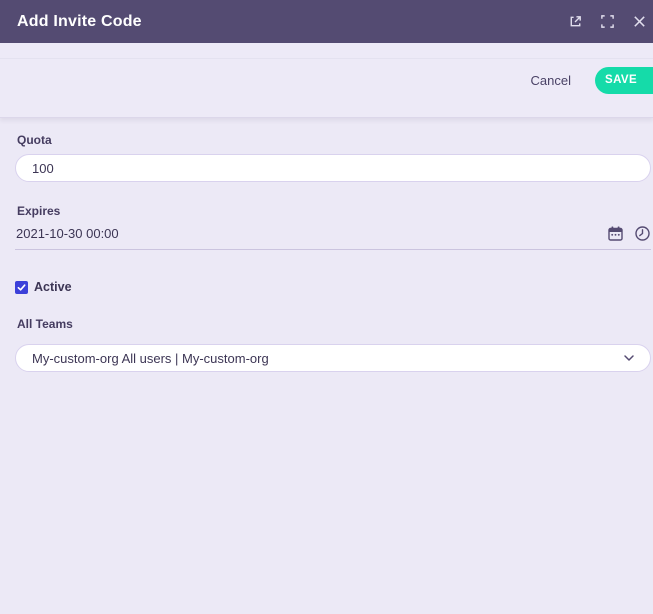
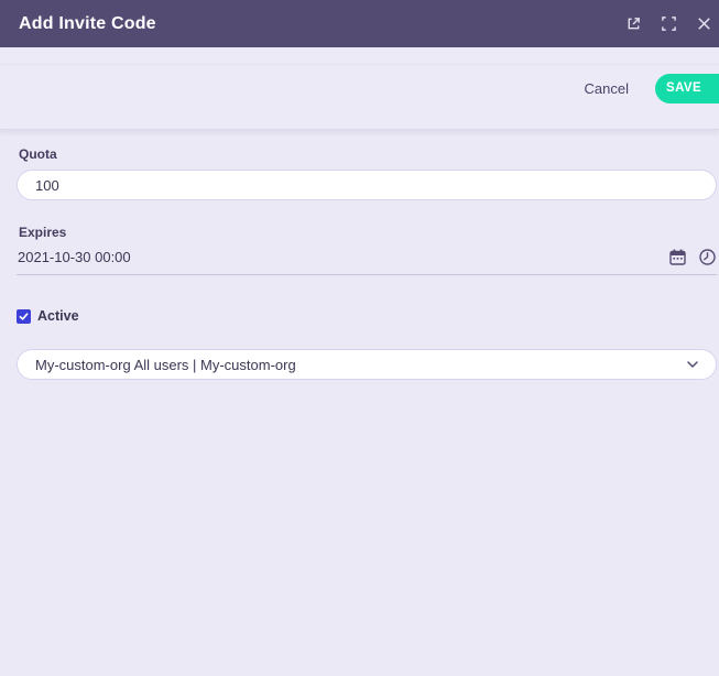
  Add Invite Code
  Cancel
  SAVE
  Quota
  100
  Expires
  2021-10-30 00:00
  Active
- All Teams
  My-custom-org All users | My-custom-org
